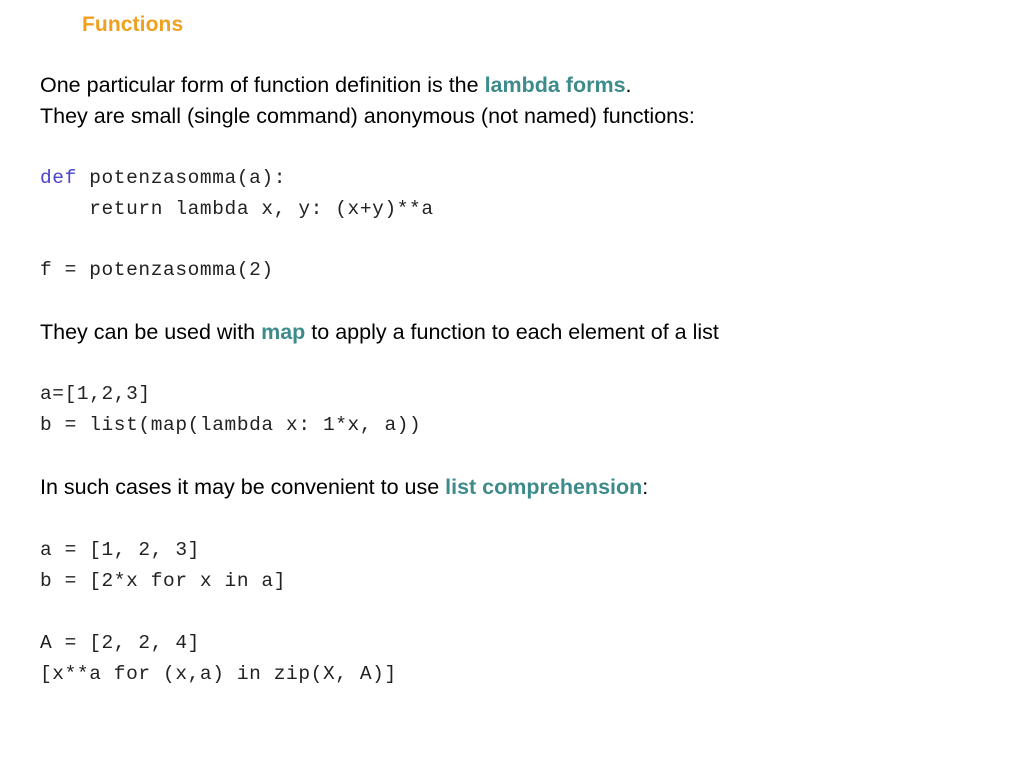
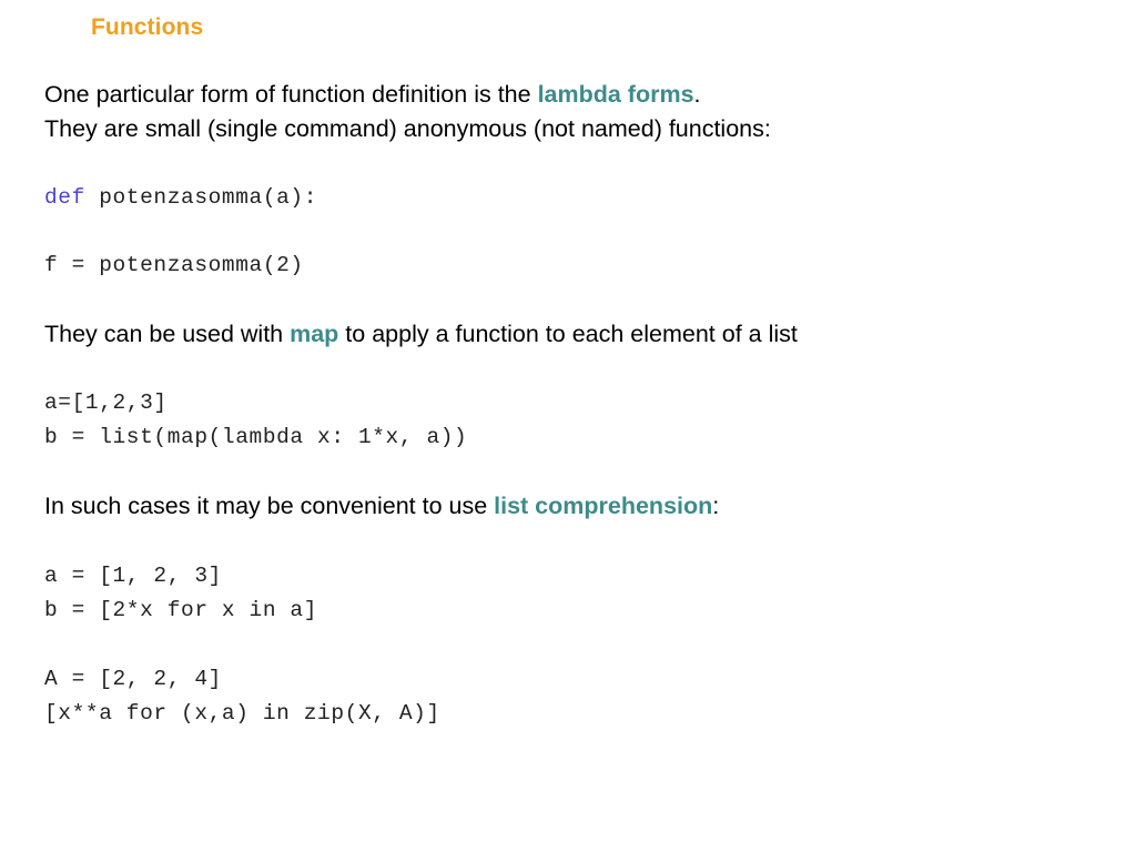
  Functions
  One particular form of function definition is the lambda forms.
  They are small (single command) anonymous (not named) functions:
  def potenzasomma(a):
- return lambda x, y: (x+y)**a
  f = potenzasomma(2)
  They can be used with map to apply a function to each element of a list
  a=[1,2,3]
  b = list(map(lambda x: 1*x, a))
  In such cases it may be convenient to use list comprehension:
  a = [1, 2, 3]
  b = [2*x for x in a]
  A = [2, 2, 4]
  [x**a for (x,a) in zip(X, A)]
